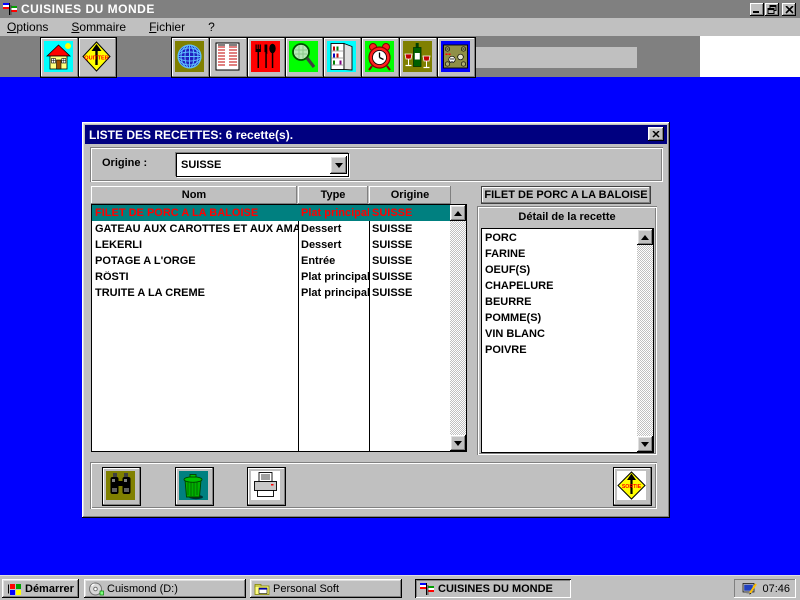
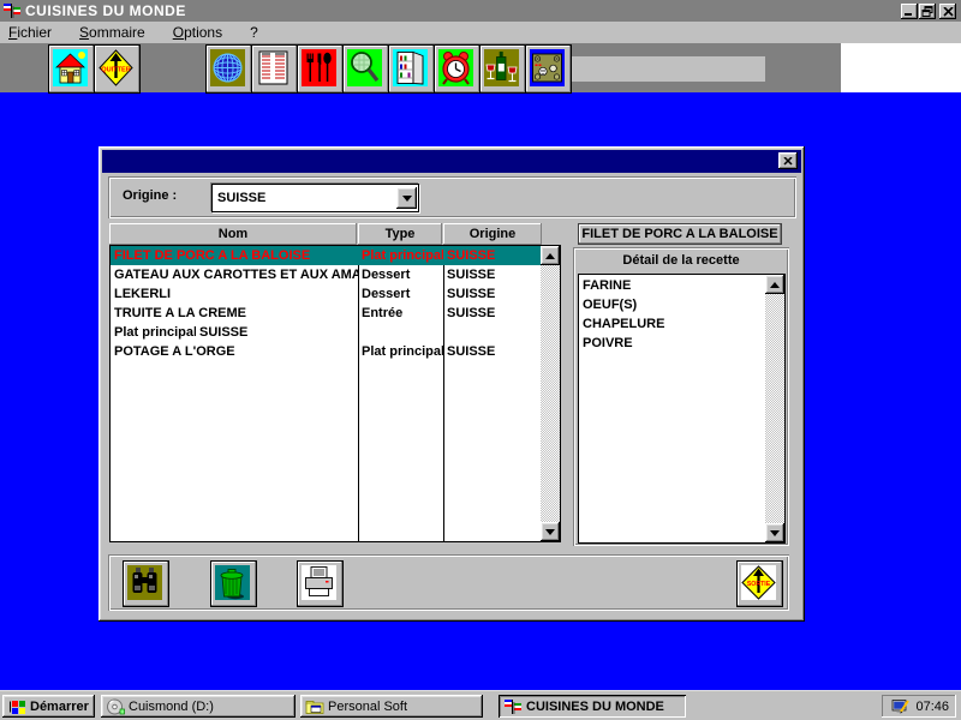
  CUISINES DU MONDE
- Options
+ Fichier
  Sommaire
- Fichier
+ Options
  ?
- LISTE DES RECETTES: 6 recette(s).
  Origine :
  SUISSE
  Nom
  Type
  Origine
  FILET DE PORC A LA BALOISE
  Plat principal
  SUISSE
  GATEAU AUX CAROTTES ET AUX AMA
  Dessert
  SUISSE
  LEKERLI
  Dessert
  SUISSE
- POTAGE A L'ORGE
+ TRUITE A LA CREME
  Entrée
  SUISSE
- RÖSTI
  Plat principal
  SUISSE
- TRUITE A LA CREME
+ POTAGE A L'ORGE
  Plat principal
  SUISSE
  FILET DE PORC A LA BALOISE
  Détail de la recette
- PORC
  FARINE
  OEUF(S)
  CHAPELURE
- BEURRE
- POMME(S)
- VIN BLANC
  POIVRE
  Démarrer
  Cuismond (D:)
  Personal Soft
  CUISINES DU MONDE
  07:46
